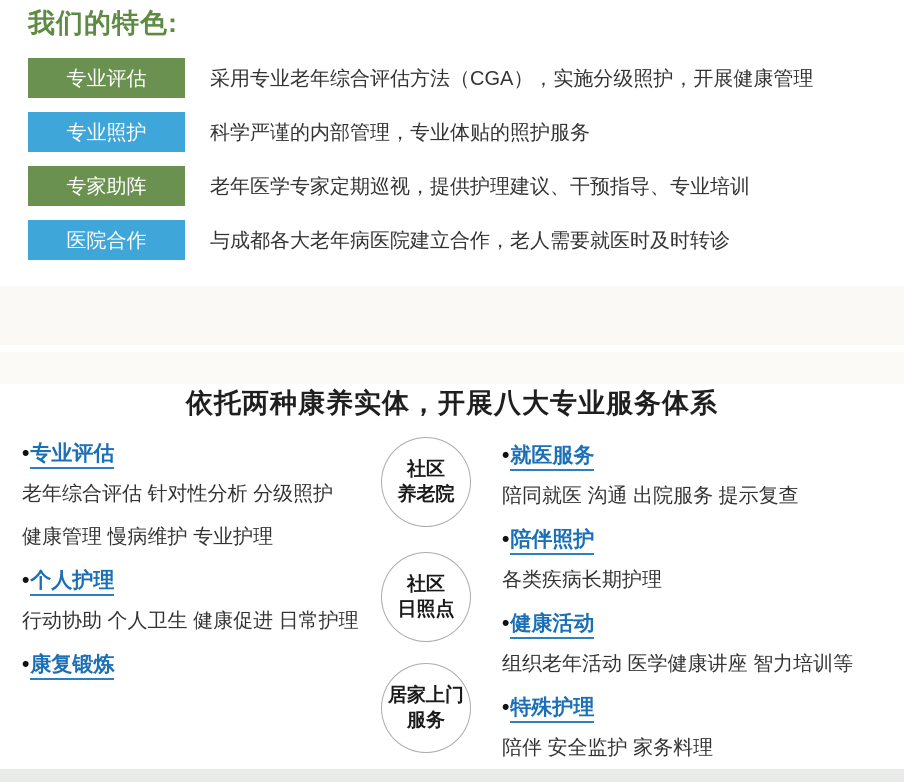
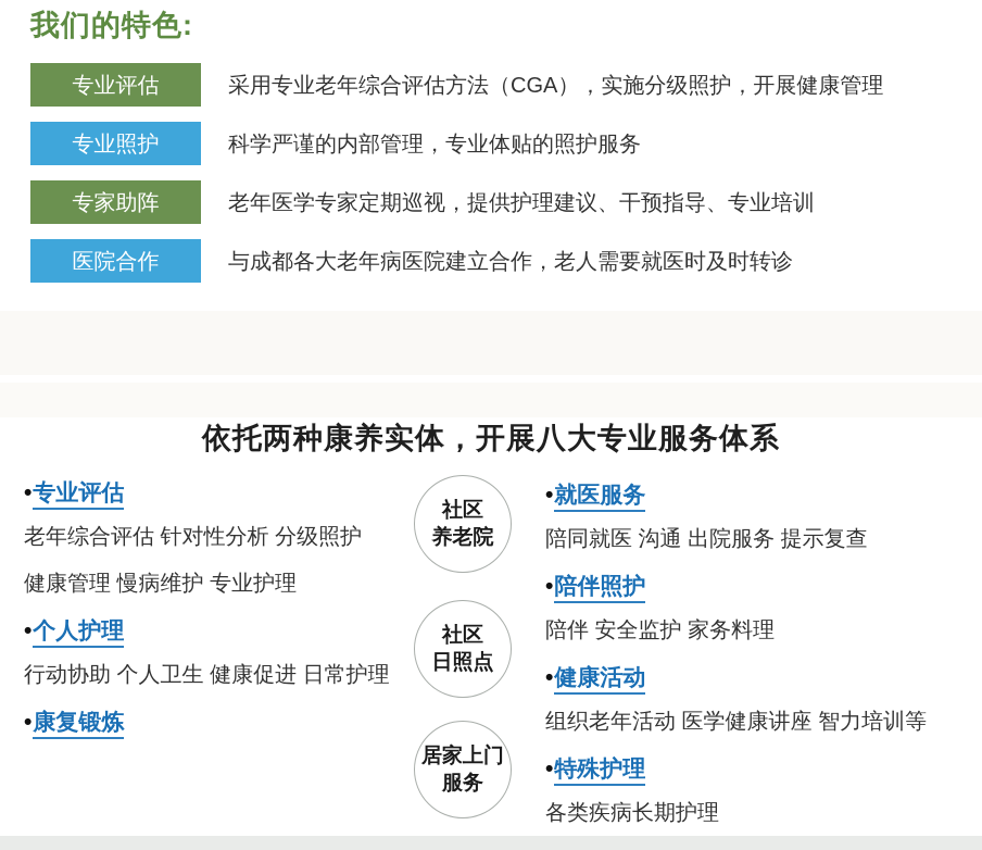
  我们的特色:
  专业评估
  采用专业老年综合评估方法（CGA），实施分级照护，开展健康管理
  专业照护
  科学严谨的内部管理，专业体贴的照护服务
  专家助阵
  老年医学专家定期巡视，提供护理建议、干预指导、专业培训
  医院合作
  与成都各大老年病医院建立合作，老人需要就医时及时转诊
  依托两种康养实体，开展八大专业服务体系
  •专业评估
  老年综合评估 针对性分析 分级照护
  健康管理 慢病维护 专业护理
  •个人护理
  行动协助 个人卫生 健康促进 日常护理
  •康复锻炼
  社区
  养老院
  社区
  日照点
  居家上门
  服务
  •就医服务
  陪同就医 沟通 出院服务 提示复查
  •陪伴照护
- 各类疾病长期护理
+ 陪伴 安全监护 家务料理
  •健康活动
  组织老年活动 医学健康讲座 智力培训等
  •特殊护理
- 陪伴 安全监护 家务料理
+ 各类疾病长期护理
